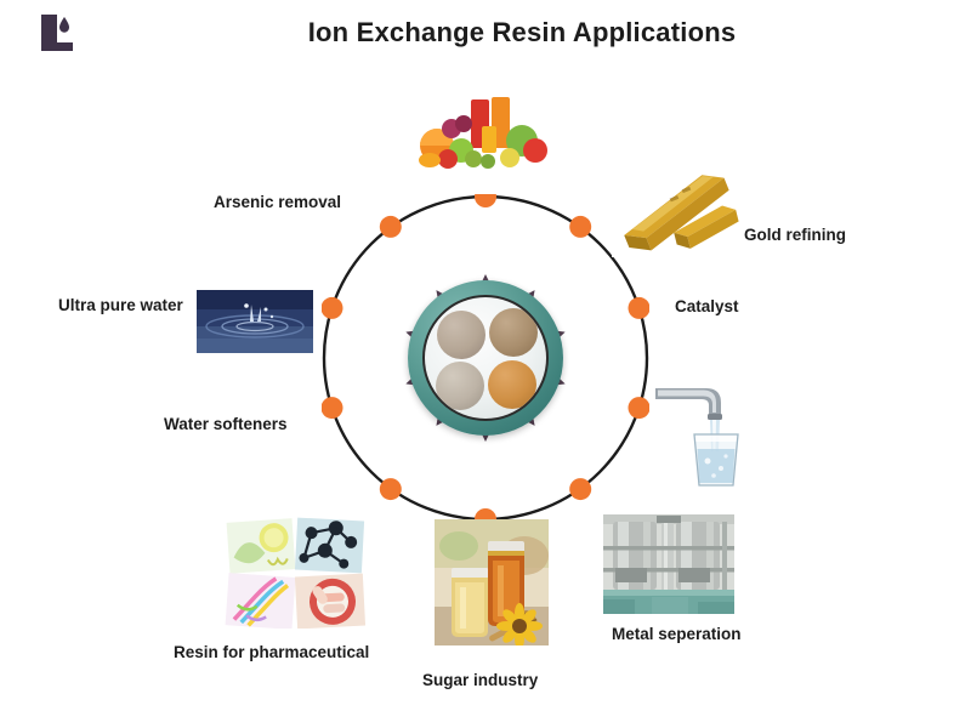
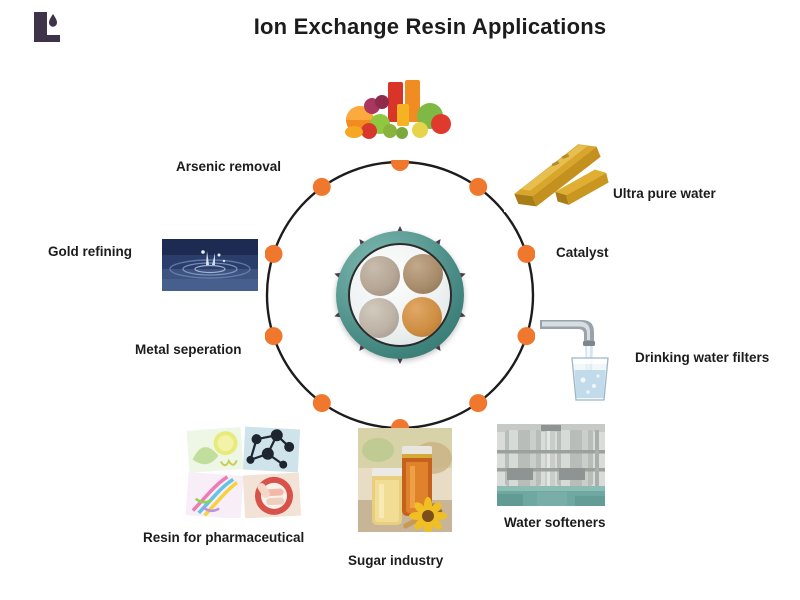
  Ion Exchange Resin Applications
- Gold refining
+ Ultra pure water
  Catalyst
+ Drinking water filters
- Metal seperation
+ Water softeners
  Sugar industry
  Resin for pharmaceutical
- Water softeners
+ Metal seperation
- Ultra pure water
+ Gold refining
  Arsenic removal
